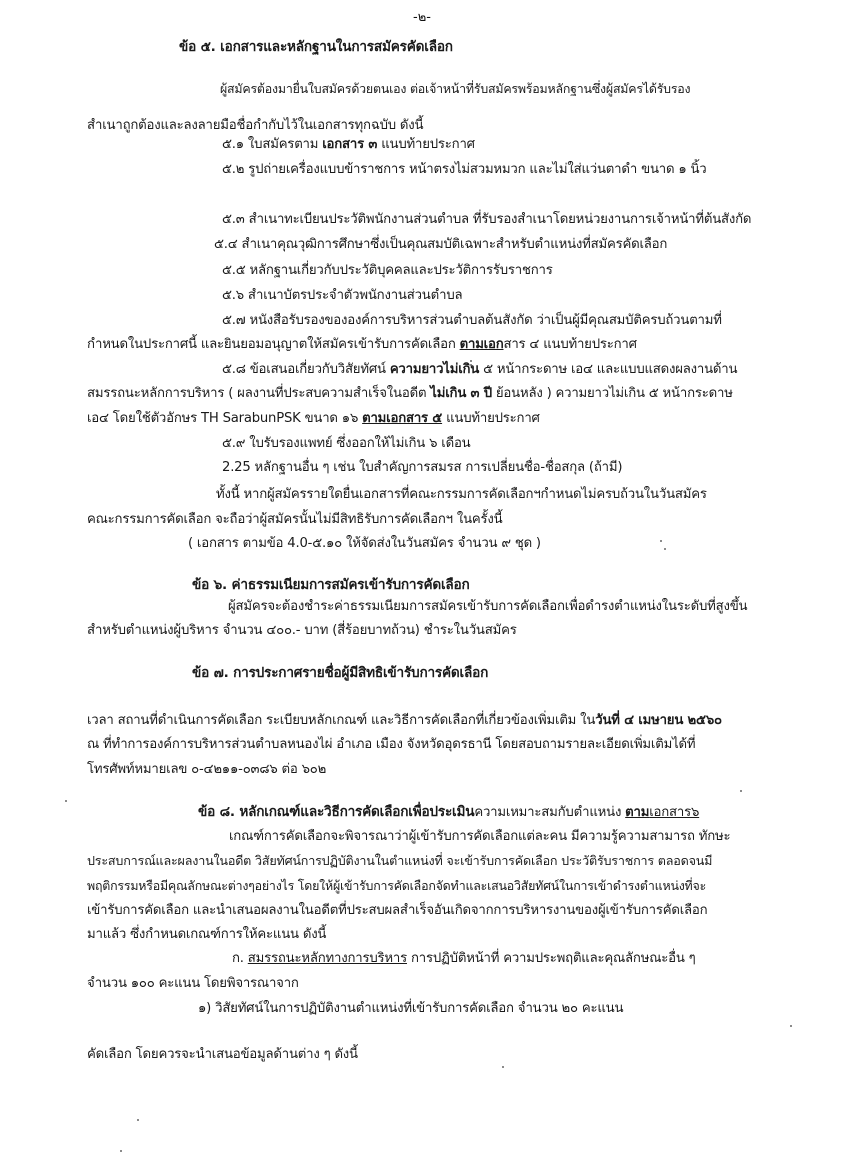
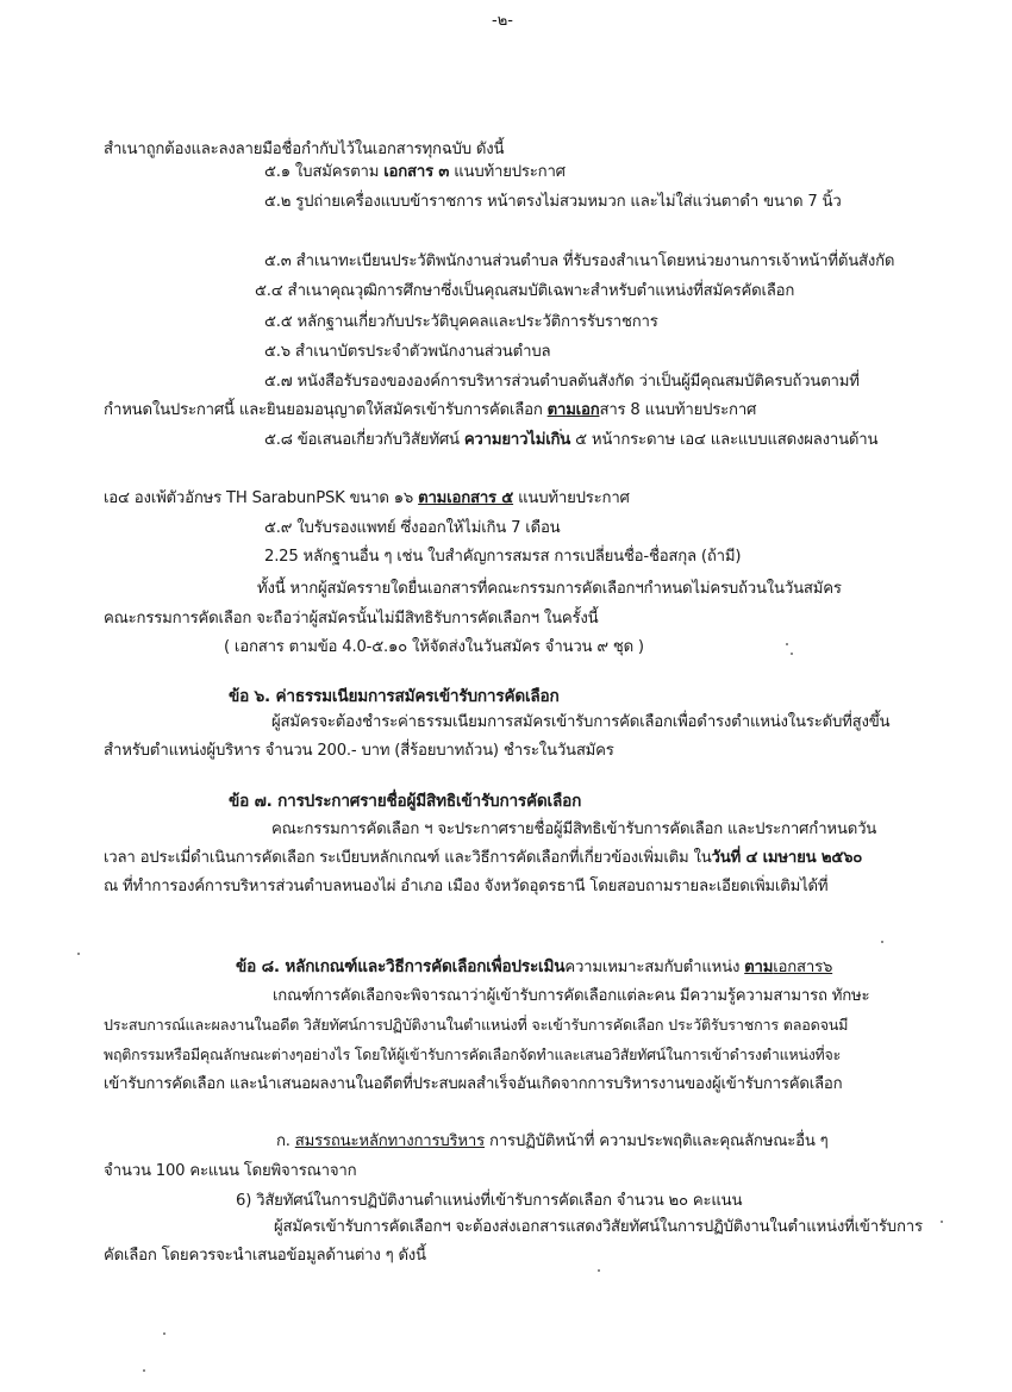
  -๒-
- ข้อ ๕. เอกสารและหลักฐานในการสมัครคัดเลือก
- ผู้สมัครต้องมายื่นใบสมัครด้วยตนเอง ต่อเจ้าหน้าที่รับสมัครพร้อมหลักฐานซึ่งผู้สมัครได้รับรอง
  สำเนาถูกต้องและลงลายมือชื่อกำกับไว้ในเอกสารทุกฉบับ ดังนี้
  ๕.๑ ใบสมัครตาม เอกสาร ๓ แนบท้ายประกาศ
- ๕.๒ รูปถ่ายเครื่องแบบข้าราชการ หน้าตรงไม่สวมหมวก และไม่ใส่แว่นตาดำ ขนาด ๑ นิ้ว
+ ๕.๒ รูปถ่ายเครื่องแบบข้าราชการ หน้าตรงไม่สวมหมวก และไม่ใส่แว่นตาดำ ขนาด 7 นิ้ว
  ๕.๓ สำเนาทะเบียนประวัติพนักงานส่วนตำบล ที่รับรองสำเนาโดยหน่วยงานการเจ้าหน้าที่ต้นสังกัด
  ๕.๔ สำเนาคุณวุฒิการศึกษาซึ่งเป็นคุณสมบัติเฉพาะสำหรับตำแหน่งที่สมัครคัดเลือก
  ๕.๕ หลักฐานเกี่ยวกับประวัติบุคคลและประวัติการรับราชการ
  ๕.๖ สำเนาบัตรประจำตัวพนักงานส่วนตำบล
  ๕.๗ หนังสือรับรองขององค์การบริหารส่วนตำบลต้นสังกัด ว่าเป็นผู้มีคุณสมบัติครบถ้วนตามที่
- กำหนดในประกาศนี้ และยินยอมอนุญาตให้สมัครเข้ารับการคัดเลือก ตามเอกสาร ๔ แนบท้ายประกาศ
+ กำหนดในประกาศนี้ และยินยอมอนุญาตให้สมัครเข้ารับการคัดเลือก ตามเอกสาร 8 แนบท้ายประกาศ
  ๕.๘ ข้อเสนอเกี่ยวกับวิสัยทัศน์ ความยาวไม่เกิน ๕ หน้ากระดาษ เอ๔ และแบบแสดงผลงานด้าน
- สมรรถนะหลักการบริหาร ( ผลงานที่ประสบความสำเร็จในอดีต ไม่เกิน ๓ ปี ย้อนหลัง ) ความยาวไม่เกิน ๕ หน้ากระดาษ
- เอ๔ โดยใช้ตัวอักษร TH SarabunPSK ขนาด ๑๖ ตามเอกสาร ๕ แนบท้ายประกาศ
+ เอ๔ องเพ้ตัวอักษร TH SarabunPSK ขนาด ๑๖ ตามเอกสาร ๕ แนบท้ายประกาศ
- ๕.๙ ใบรับรองแพทย์ ซึ่งออกให้ไม่เกิน ๖ เดือน
+ ๕.๙ ใบรับรองแพทย์ ซึ่งออกให้ไม่เกิน 7 เดือน
  2.25 หลักฐานอื่น ๆ เช่น ใบสำคัญการสมรส การเปลี่ยนชื่อ-ชื่อสกุล (ถ้ามี)
  ทั้งนี้ หากผู้สมัครรายใดยื่นเอกสารที่คณะกรรมการคัดเลือกฯกำหนดไม่ครบถ้วนในวันสมัคร
  คณะกรรมการคัดเลือก จะถือว่าผู้สมัครนั้นไม่มีสิทธิรับการคัดเลือกฯ ในครั้งนี้
  ( เอกสาร ตามข้อ 4.0-๕.๑๐ ให้จัดส่งในวันสมัคร จำนวน ๙ ชุด )
  ข้อ ๖. ค่าธรรมเนียมการสมัครเข้ารับการคัดเลือก
  ผู้สมัครจะต้องชำระค่าธรรมเนียมการสมัครเข้ารับการคัดเลือกเพื่อดำรงตำแหน่งในระดับที่สูงขึ้น
- สำหรับตำแหน่งผู้บริหาร จำนวน ๔๐๐.- บาท (สี่ร้อยบาทถ้วน) ชำระในวันสมัคร
+ สำหรับตำแหน่งผู้บริหาร จำนวน 200.- บาท (สี่ร้อยบาทถ้วน) ชำระในวันสมัคร
  ข้อ ๗. การประกาศรายชื่อผู้มีสิทธิเข้ารับการคัดเลือก
+ คณะกรรมการคัดเลือก ฯ จะประกาศรายชื่อผู้มีสิทธิเข้ารับการคัดเลือก และประกาศกำหนดวัน
- เวลา สถานที่ดำเนินการคัดเลือก ระเบียบหลักเกณฑ์ และวิธีการคัดเลือกที่เกี่ยวข้องเพิ่มเติม ในวันที่ ๔ เมษายน ๒๕๖๐
+ เวลา อประเมี่ดำเนินการคัดเลือก ระเบียบหลักเกณฑ์ และวิธีการคัดเลือกที่เกี่ยวข้องเพิ่มเติม ในวันที่ ๔ เมษายน ๒๕๖๐
  ณ ที่ทำการองค์การบริหารส่วนตำบลหนองไผ่ อำเภอ เมือง จังหวัดอุดรธานี โดยสอบถามรายละเอียดเพิ่มเติมได้ที่
- โทรศัพท์หมายเลข ๐-๔๒๑๑-๐๓๘๖ ต่อ ๖๐๒
  ข้อ ๘. หลักเกณฑ์และวิธีการคัดเลือกเพื่อประเมินความเหมาะสมกับตำแหน่ง ตามเอกสาร๖
  เกณฑ์การคัดเลือกจะพิจารณาว่าผู้เข้ารับการคัดเลือกแต่ละคน มีความรู้ความสามารถ ทักษะ
  ประสบการณ์และผลงานในอดีต วิสัยทัศน์การปฏิบัติงานในตำแหน่งที่ จะเข้ารับการคัดเลือก ประวัติรับราชการ ตลอดจนมี
  พฤติกรรมหรือมีคุณลักษณะต่างๆอย่างไร โดยให้ผู้เข้ารับการคัดเลือกจัดทำและเสนอวิสัยทัศน์ในการเข้าดำรงตำแหน่งที่จะ
  เข้ารับการคัดเลือก และนำเสนอผลงานในอดีตที่ประสบผลสำเร็จอันเกิดจากการบริหารงานของผู้เข้ารับการคัดเลือก
- มาแล้ว ซึ่งกำหนดเกณฑ์การให้คะแนน ดังนี้
  ก. สมรรถนะหลักทางการบริหาร การปฏิบัติหน้าที่ ความประพฤติและคุณลักษณะอื่น ๆ
- จำนวน ๑๐๐ คะแนน โดยพิจารณาจาก
+ จำนวน 100 คะแนน โดยพิจารณาจาก
- ๑) วิสัยทัศน์ในการปฏิบัติงานตำแหน่งที่เข้ารับการคัดเลือก จำนวน ๒๐ คะแนน
+ 6) วิสัยทัศน์ในการปฏิบัติงานตำแหน่งที่เข้ารับการคัดเลือก จำนวน ๒๐ คะแนน
+ ผู้สมัครเข้ารับการคัดเลือกฯ จะต้องส่งเอกสารแสดงวิสัยทัศน์ในการปฏิบัติงานในตำแหน่งที่เข้ารับการ
  คัดเลือก โดยควรจะนำเสนอข้อมูลด้านต่าง ๆ ดังนี้
